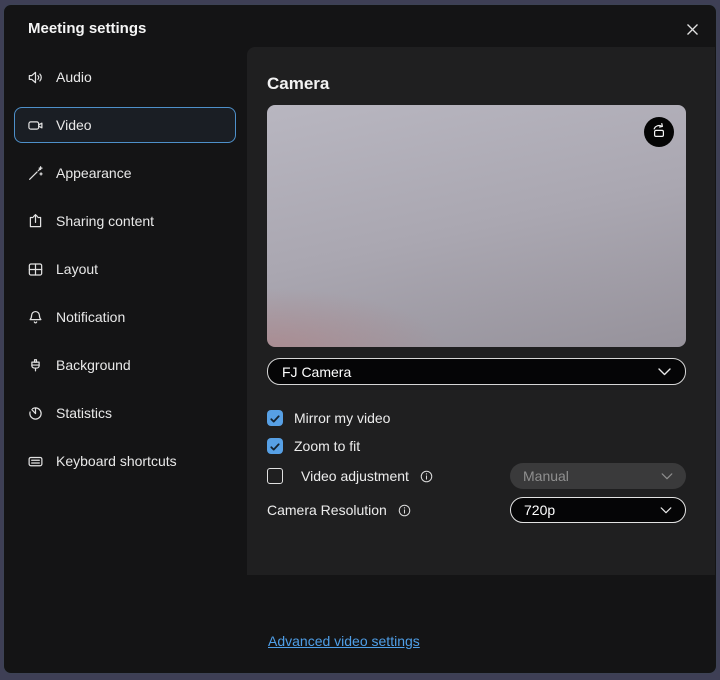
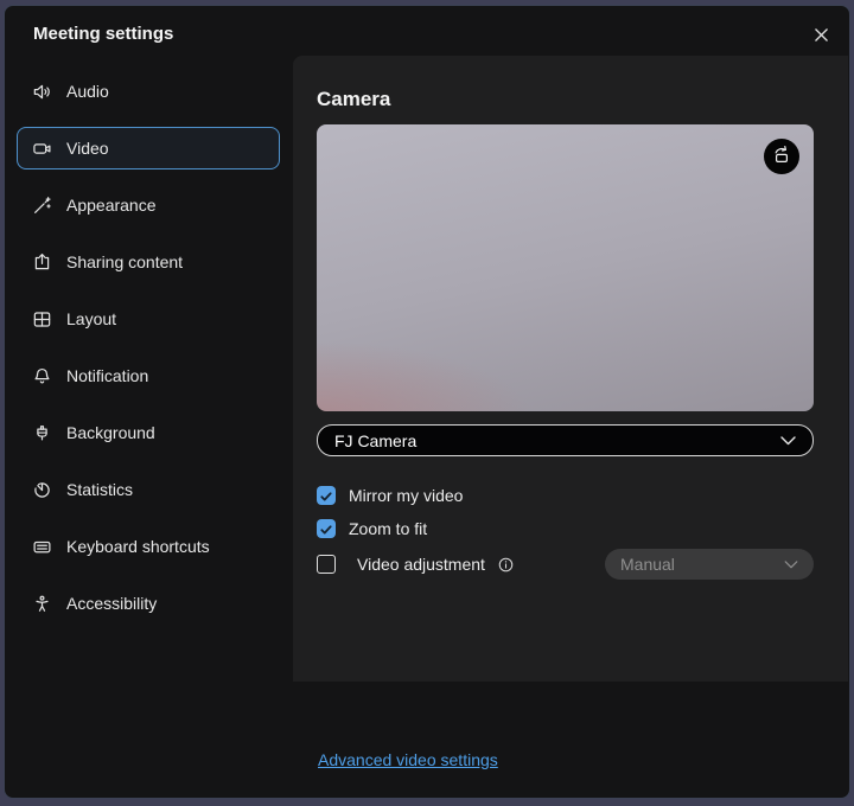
  Meeting settings
  Audio
  Video
  Appearance
  Sharing content
  Layout
  Notification
  Background
  Statistics
  Keyboard shortcuts
+ Accessibility
  Camera
  FJ Camera
  Mirror my video
  Zoom to fit
  Video adjustment
  Manual
- Camera Resolution
- 720p
  Advanced video settings
